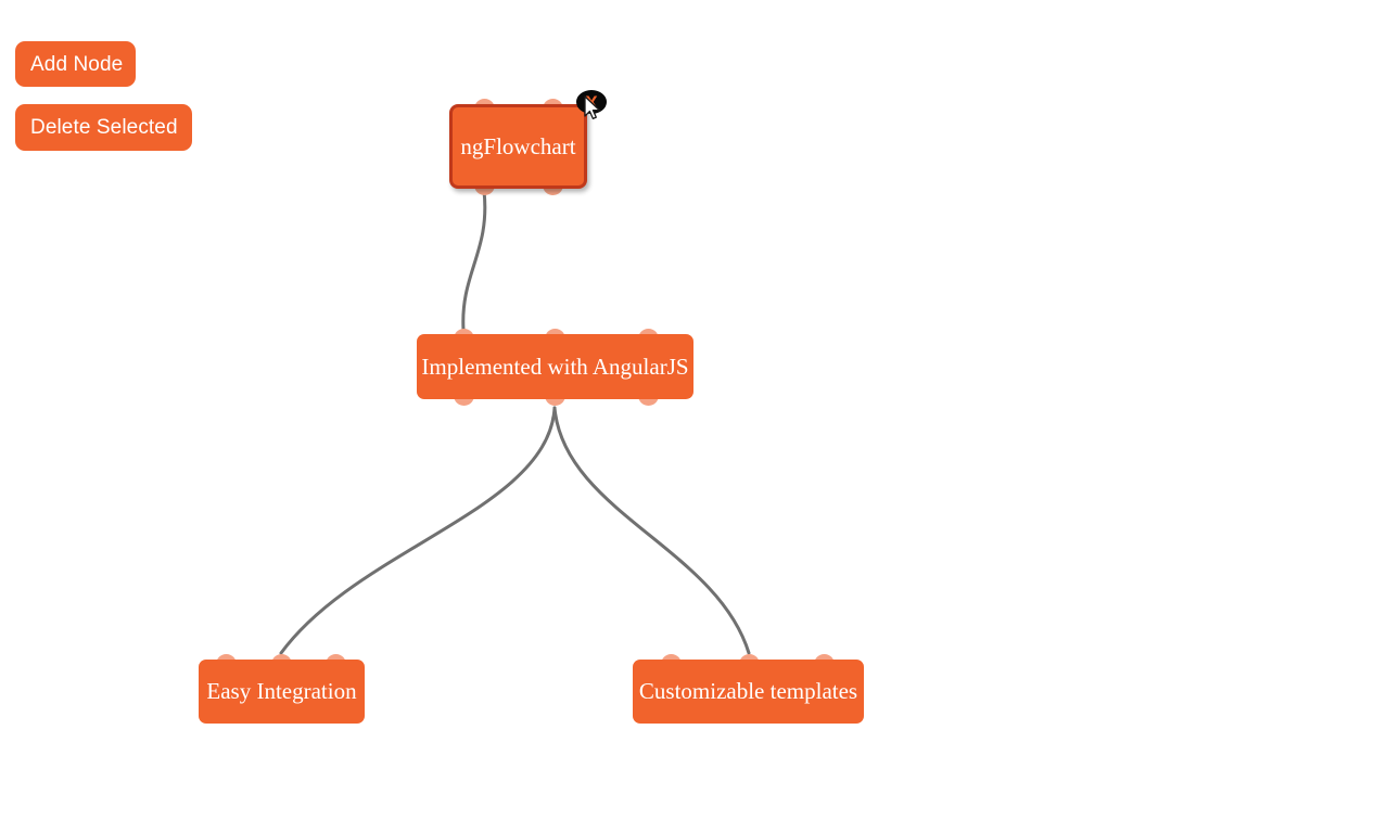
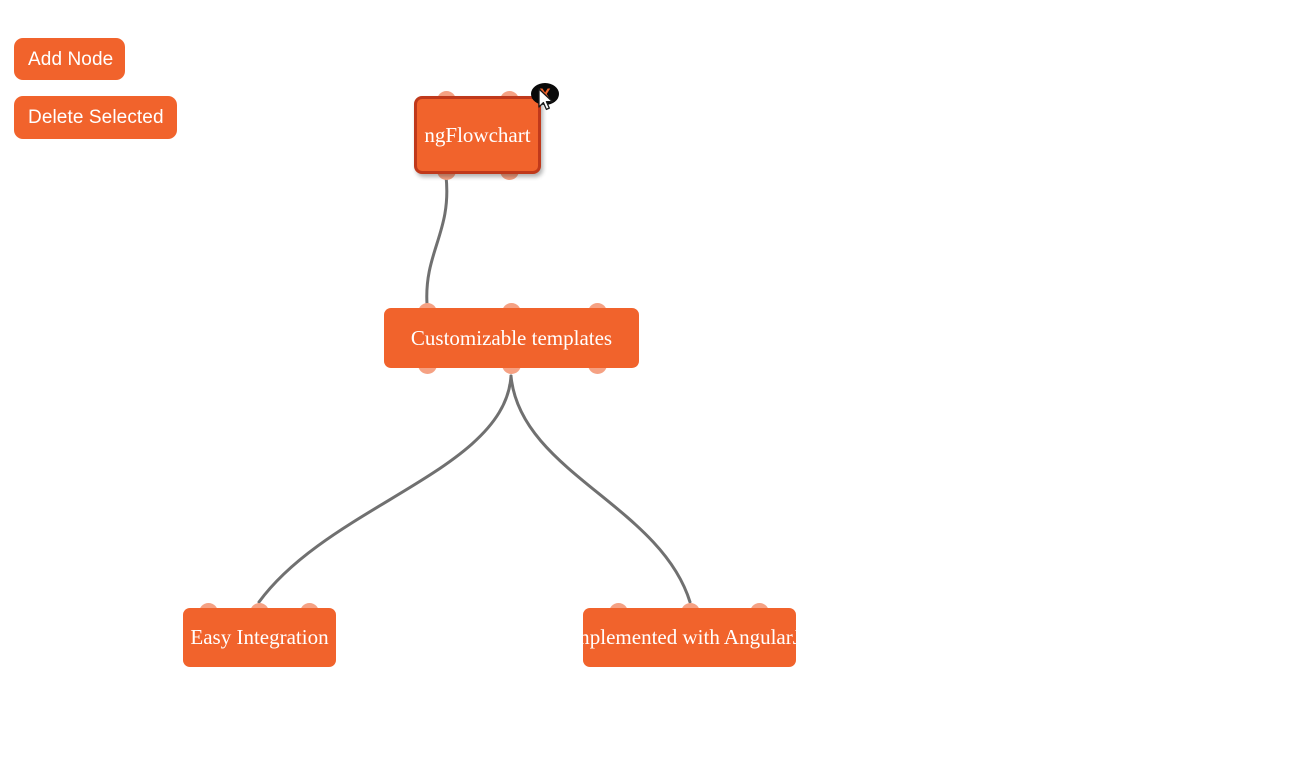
  ngFlowchart
- Implemented with AngularJS
+ Customizable templates
  Easy Integration
- Customizable templates
+ Implemented with AngularJS
  Add Node
  Delete Selected
